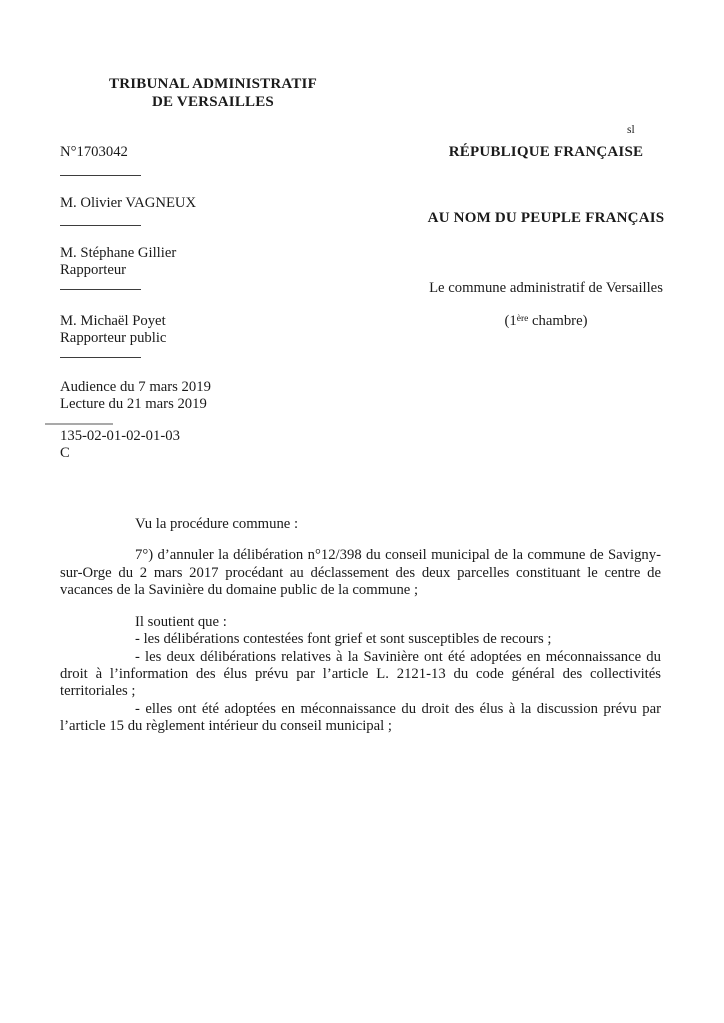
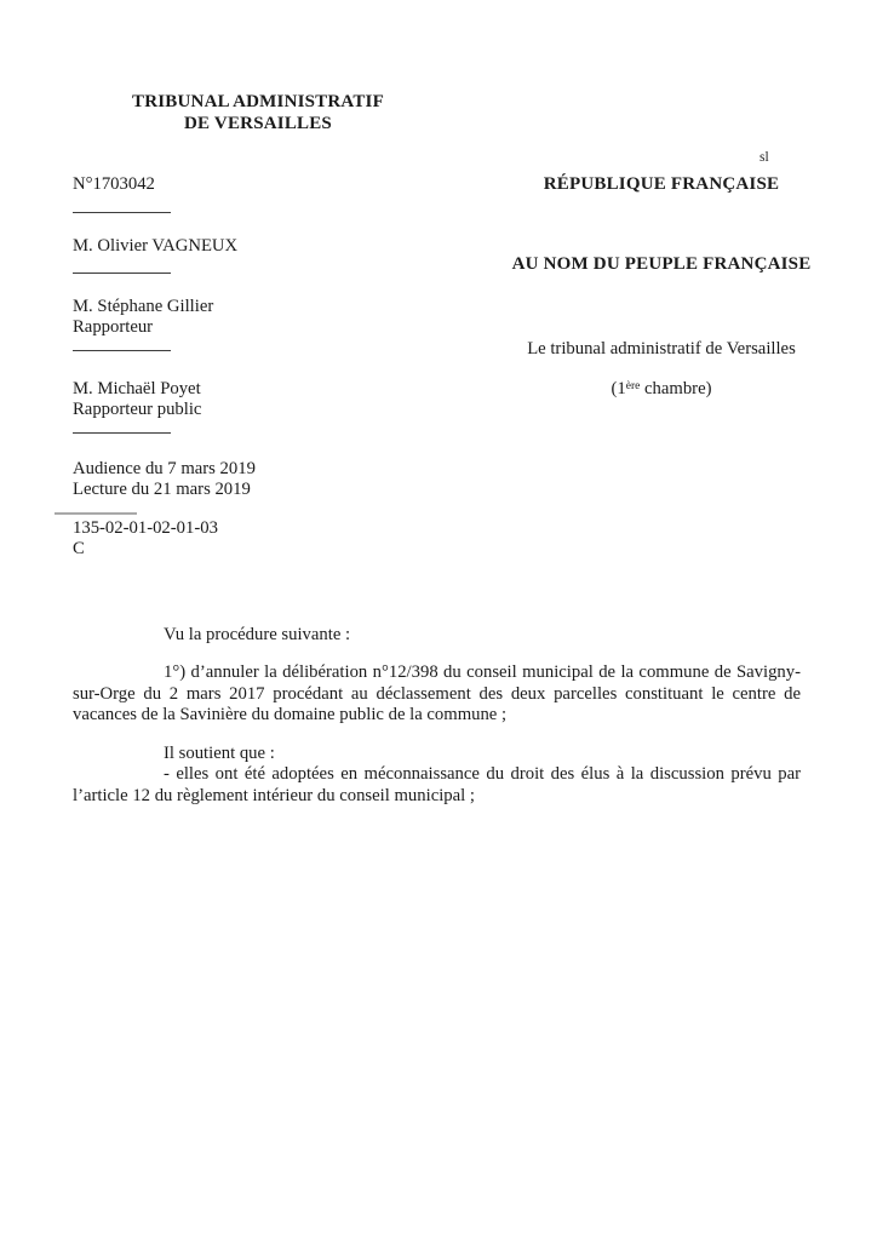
  TRIBUNAL ADMINISTRATIF
  DE VERSAILLES
  sl
  RÉPUBLIQUE FRANÇAISE
- AU NOM DU PEUPLE FRANÇAIS
+ AU NOM DU PEUPLE FRANÇAISE
- Le commune administratif de Versailles
+ Le tribunal administratif de Versailles
  (1ère chambre)
  N°1703042
  M. Olivier VAGNEUX
  M. Stéphane Gillier
  Rapporteur
  M. Michaël Poyet
  Rapporteur public
  Audience du 7 mars 2019
  Lecture du 21 mars 2019
  135-02-01-02-01-03
  C
- Vu la procédure commune :
+ Vu la procédure suivante :
- 7°) d’annuler la délibération n°12/398 du conseil municipal de la commune de Savigny-sur-Orge du 2 mars 2017 procédant au déclassement des deux parcelles constituant le centre de vacances de la Savinière du domaine public de la commune ;
+ 1°) d’annuler la délibération n°12/398 du conseil municipal de la commune de Savigny-sur-Orge du 2 mars 2017 procédant au déclassement des deux parcelles constituant le centre de vacances de la Savinière du domaine public de la commune ;
  Il soutient que :
- - les délibérations contestées font grief et sont susceptibles de recours ;
- - les deux délibérations relatives à la Savinière ont été adoptées en méconnaissance du droit à l’information des élus prévu par l’article L. 2121-13 du code général des collectivités territoriales ;
- - elles ont été adoptées en méconnaissance du droit des élus à la discussion prévu par l’article 15 du règlement intérieur du conseil municipal ;
+ - elles ont été adoptées en méconnaissance du droit des élus à la discussion prévu par l’article 12 du règlement intérieur du conseil municipal ;
